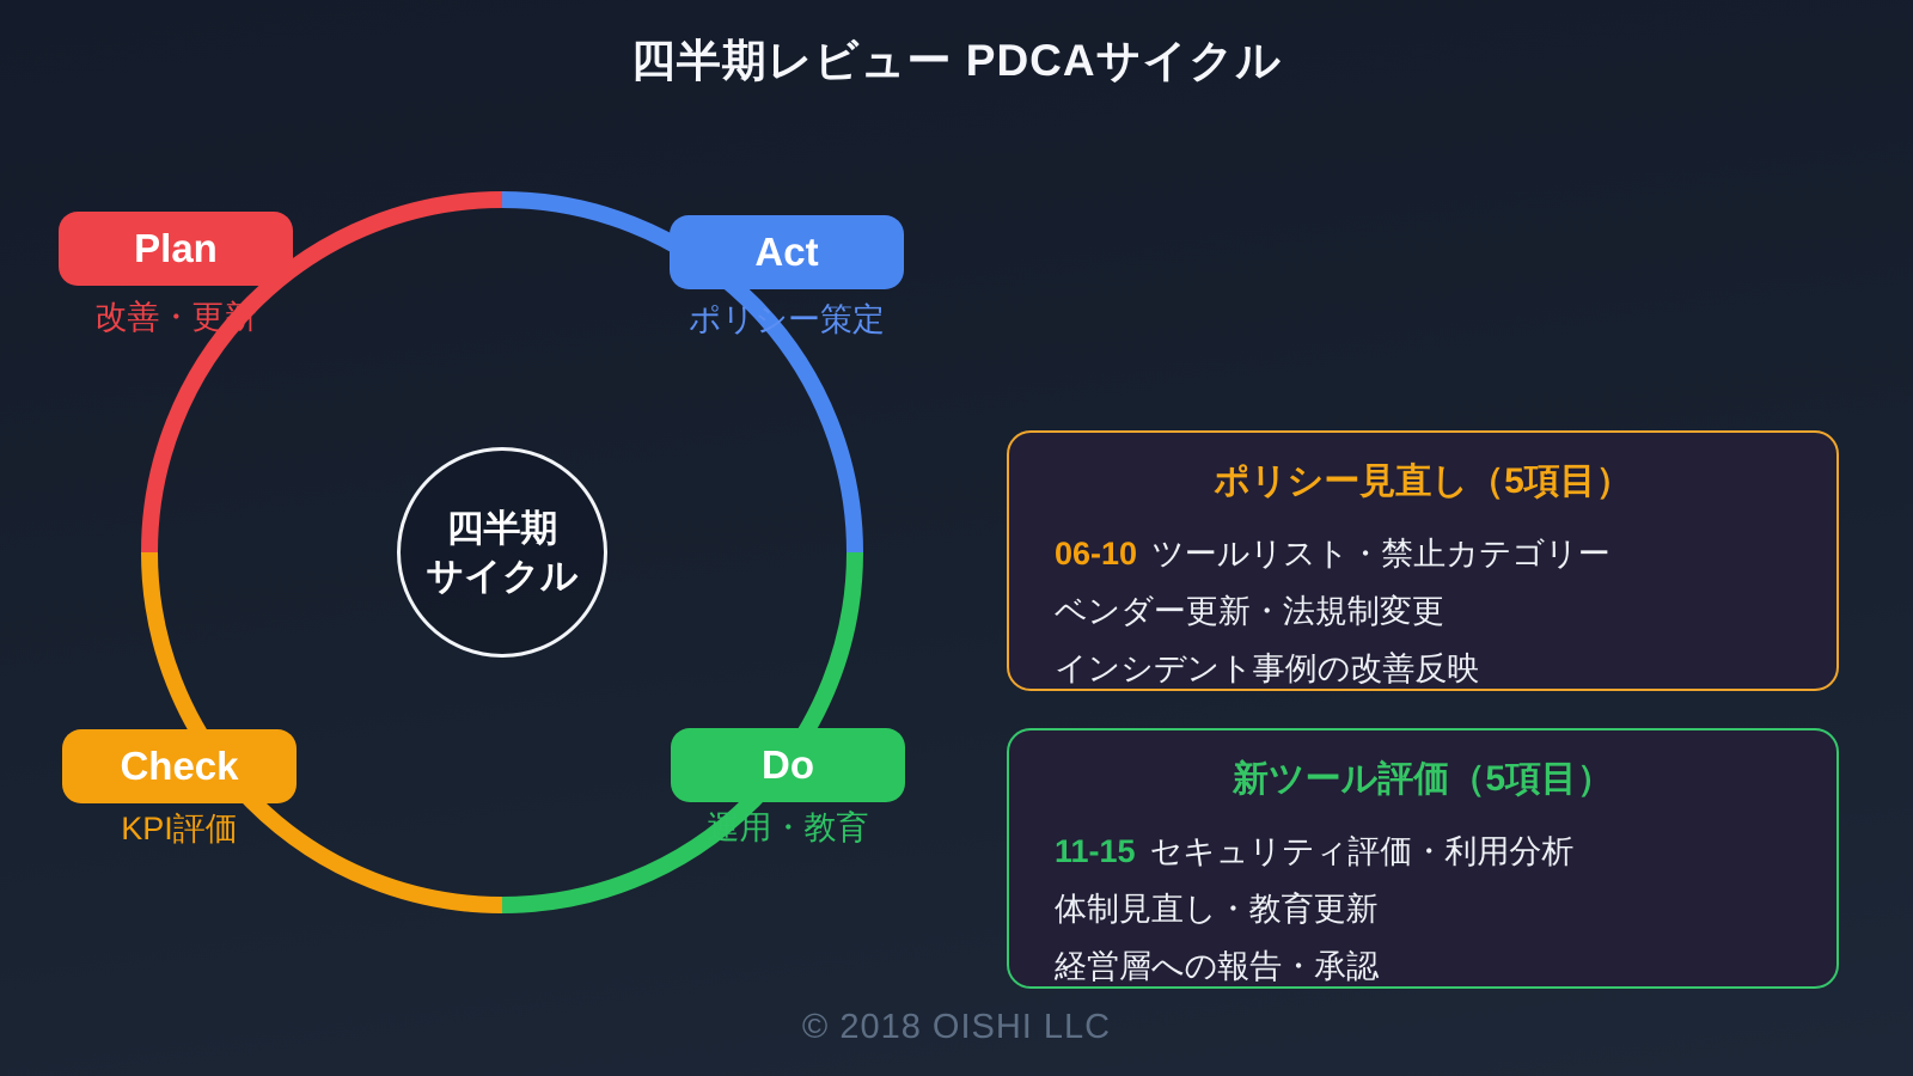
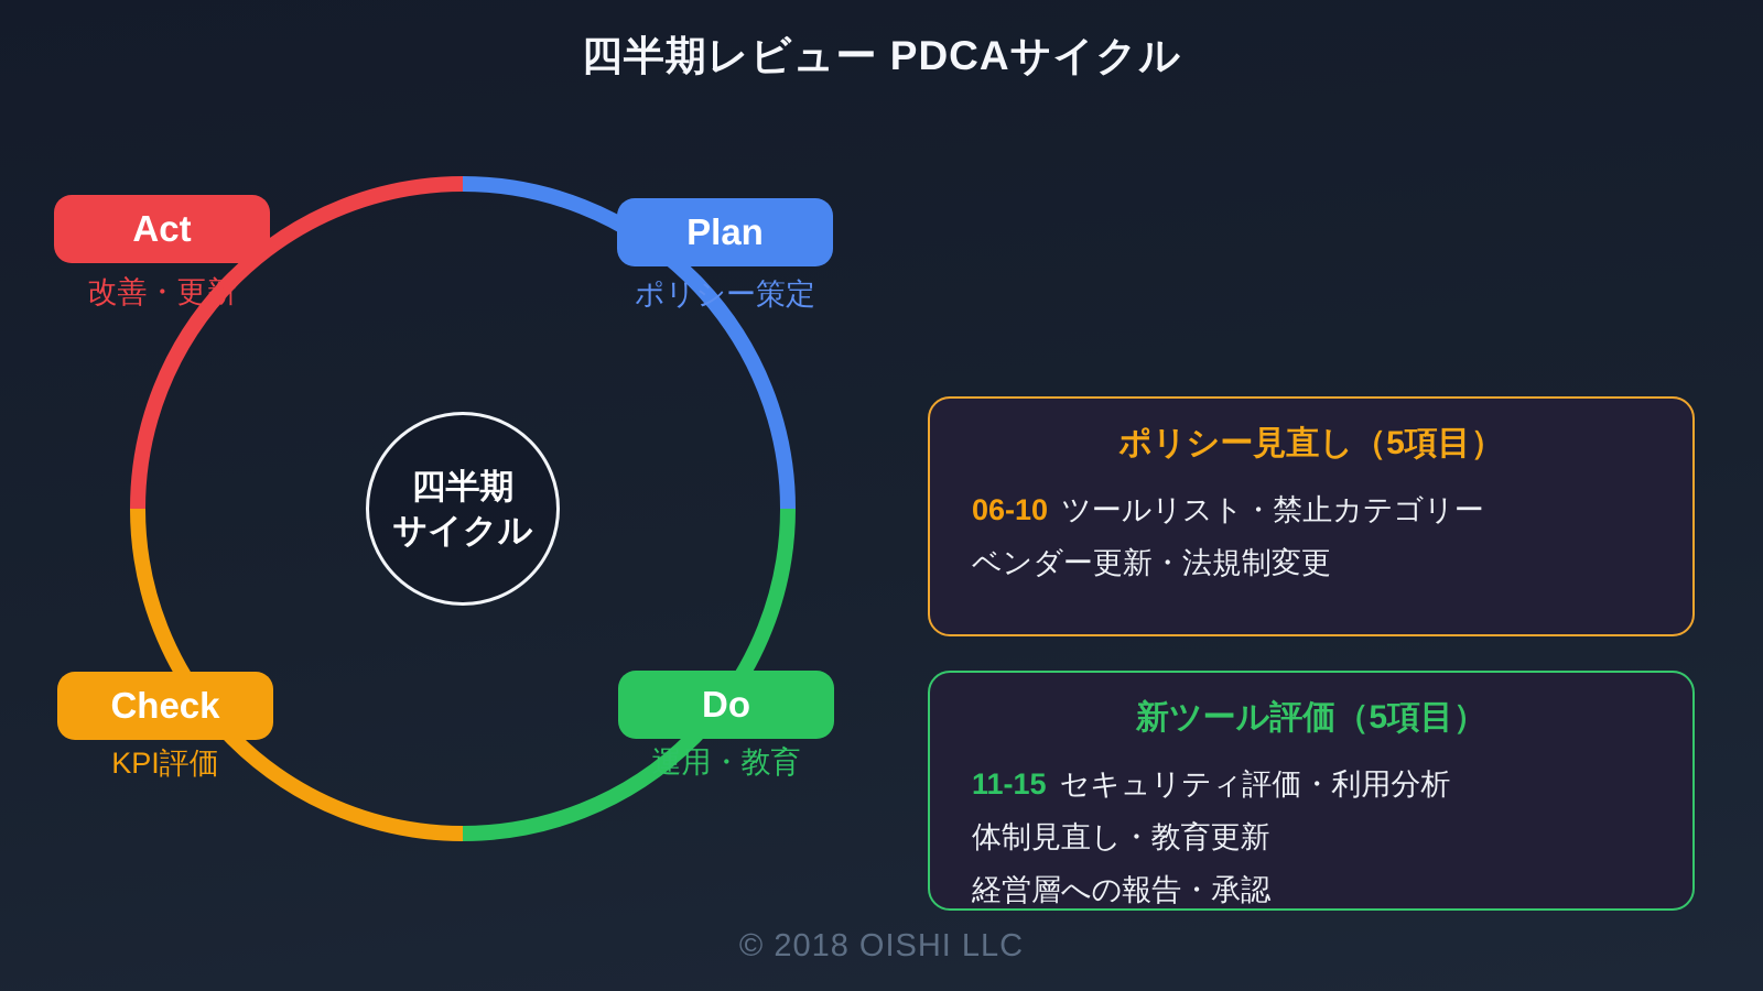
  四半期レビュー PDCAサイクル
  四半期
  サイクル
- Plan
+ Act
  改善・更新
- Act
+ Plan
  ポリシー策定
  Check
  KPI評価
  Do
  運用・教育
  ポリシー見直し（5項目）
  06-10 ツールリスト・禁止カテゴリー
  ベンダー更新・法規制変更
- インシデント事例の改善反映
  新ツール評価（5項目）
  11-15 セキュリティ評価・利用分析
  体制見直し・教育更新
  経営層への報告・承認
  © 2018 OISHI LLC
